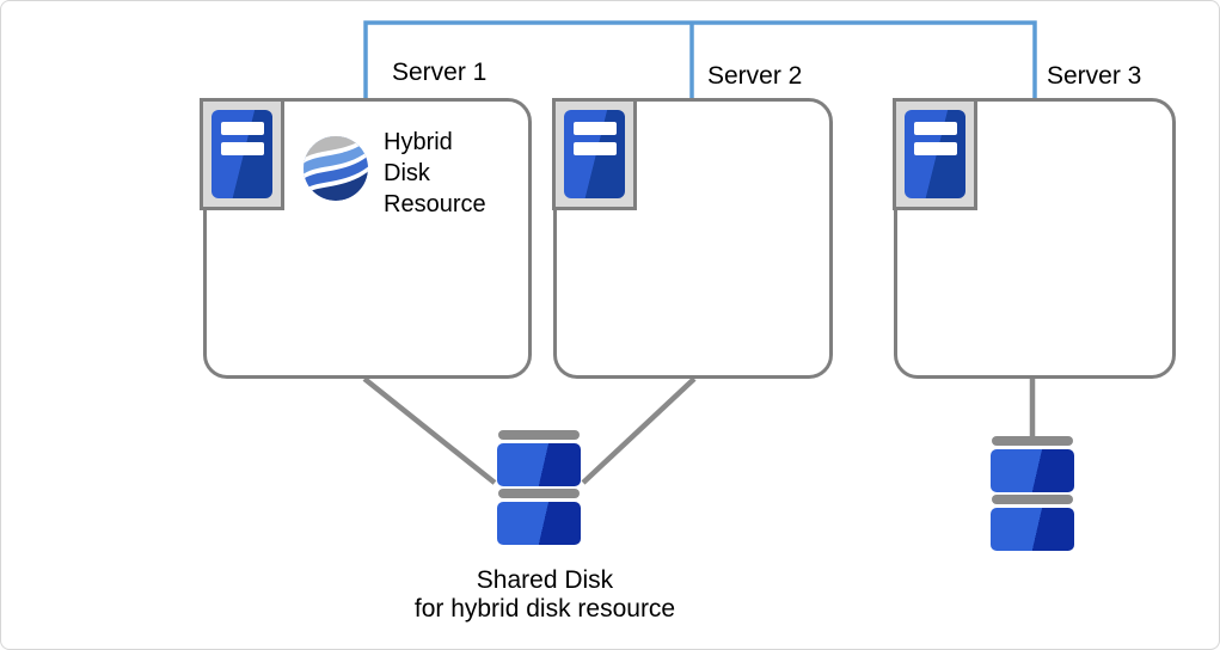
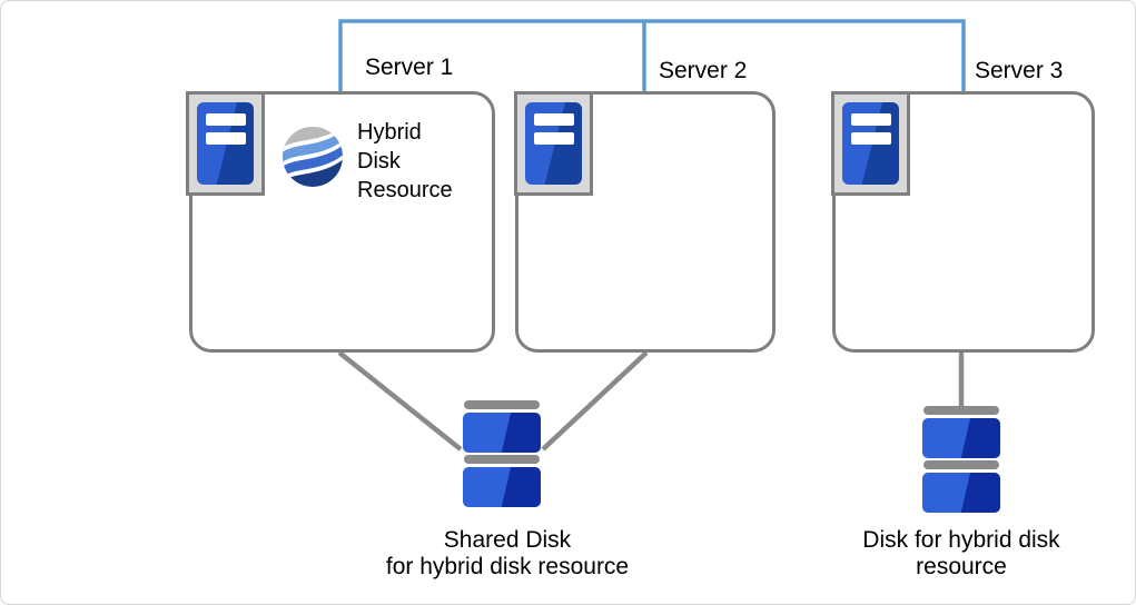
  Server 1
  Server 2
  Server 3
  Hybrid
  Disk
  Resource
  Shared Disk
  for hybrid disk resource
+ Disk for hybrid disk
+ resource
